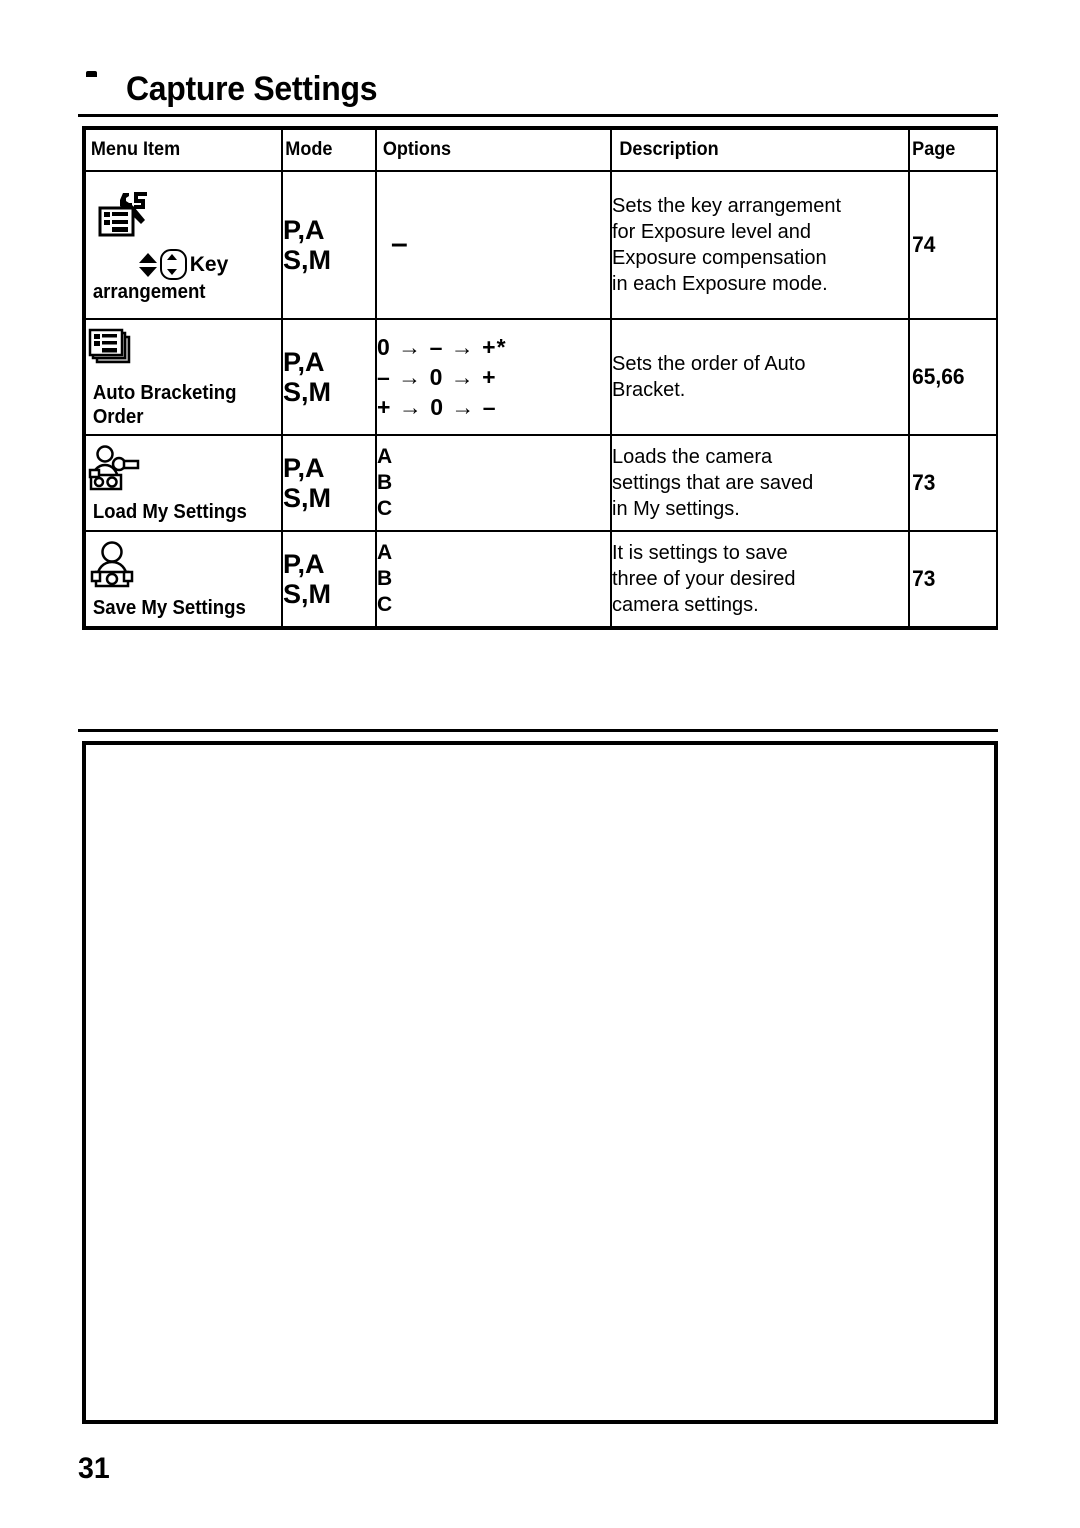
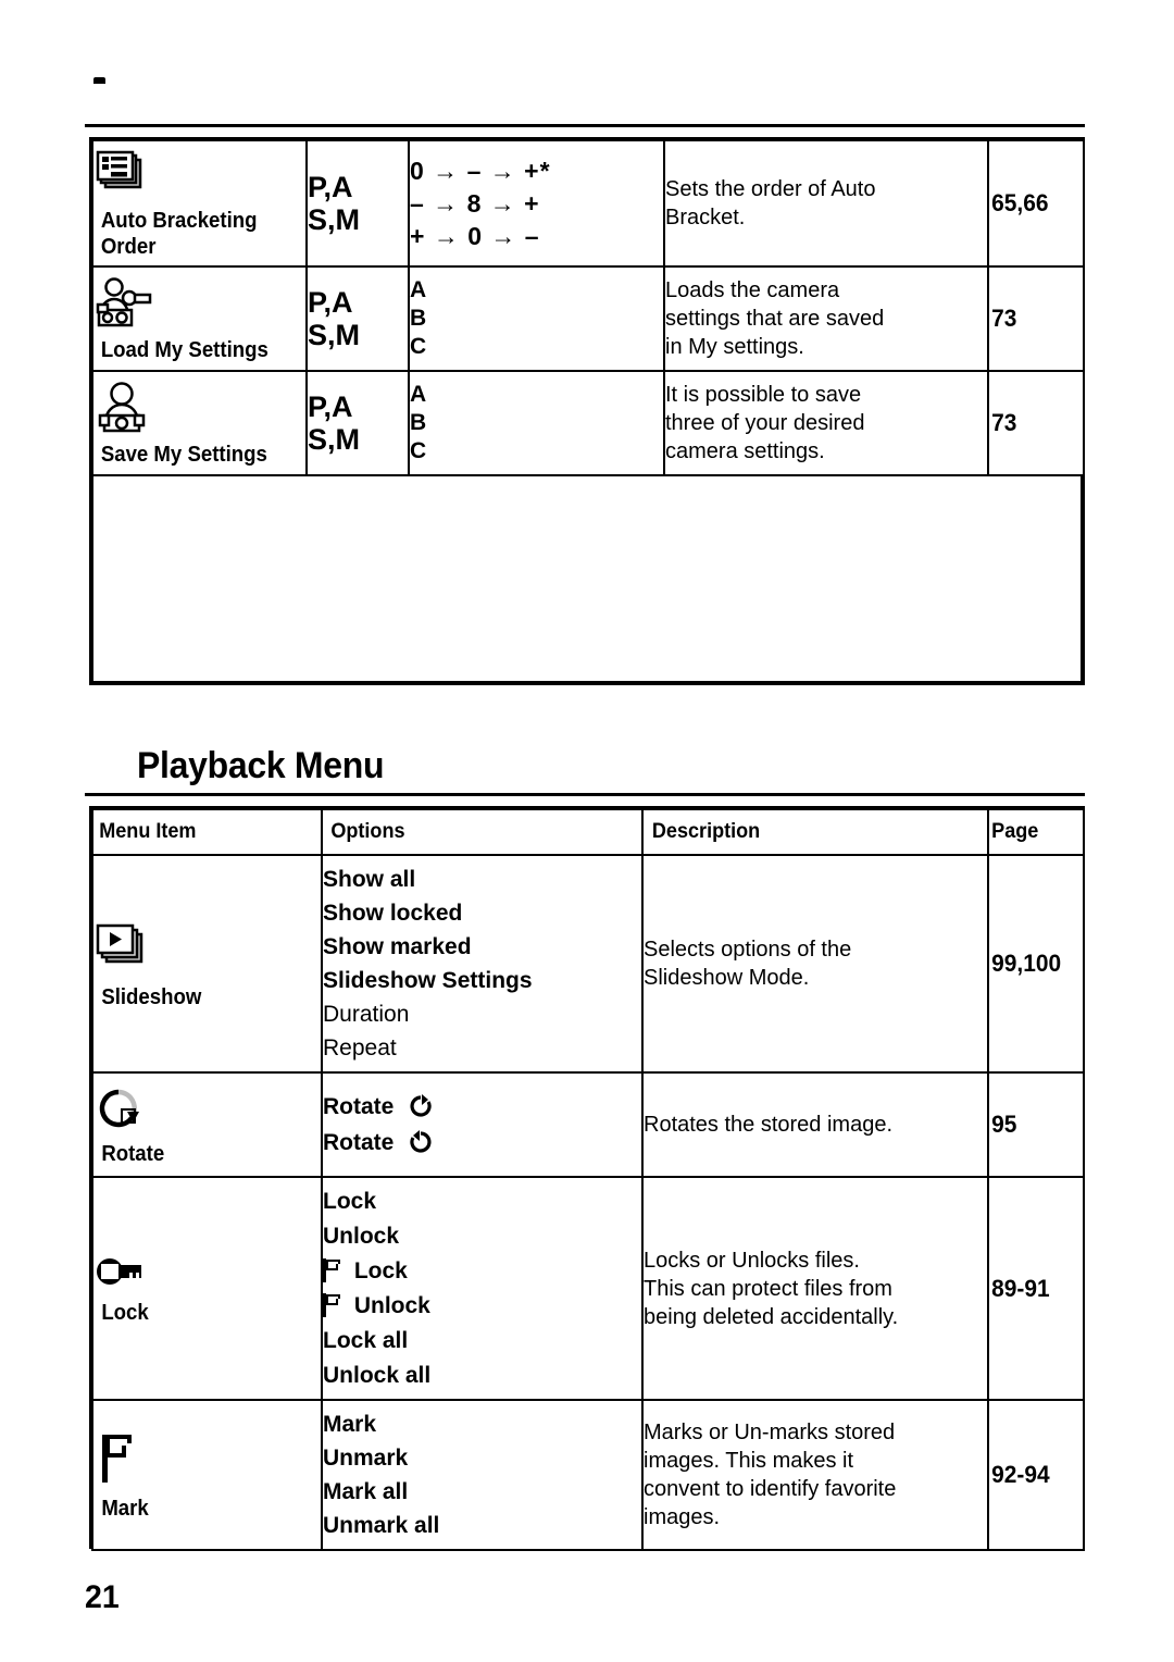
- Capture Settings
- Menu Item	Mode	Options	Description	Page
- Key arrangement	P,A S,M	–	Sets the key arrangement for Exposure level and Exposure compensation in each Exposure mode.	74
- Auto Bracketing Order	P,A S,M	0 → – → +* – → 0 → + + → 0 → –	Sets the order of Auto Bracket.	65,66
+ Auto Bracketing Order	P,A S,M	0 → – → +* – → 8 → + + → 0 → –	Sets the order of Auto Bracket.	65,66
  Load My Settings	P,A S,M	A B C	Loads the camera settings that are saved in My settings.	73
- Save My Settings	P,A S,M	A B C	It is settings to save three of your desired camera settings.	73
+ Save My Settings	P,A S,M	A B C	It is possible to save three of your desired camera settings.	73
+ Playback Menu
+ Menu Item	Options	Description	Page
+ Slideshow	Show all Show locked Show marked Slideshow Settings Duration Repeat	Selects options of the Slideshow Mode.	99,100
+ Rotate	Rotate Rotate	Rotates the stored image.	95
+ Lock	Lock Unlock Lock Unlock Lock all Unlock all	Locks or Unlocks files. This can protect files from being deleted accidentally.	89-91
+ Mark	Mark Unmark Mark all Unmark all	Marks or Un-marks stored images. This makes it convent to identify favorite images.	92-94
- 31
+ 21
